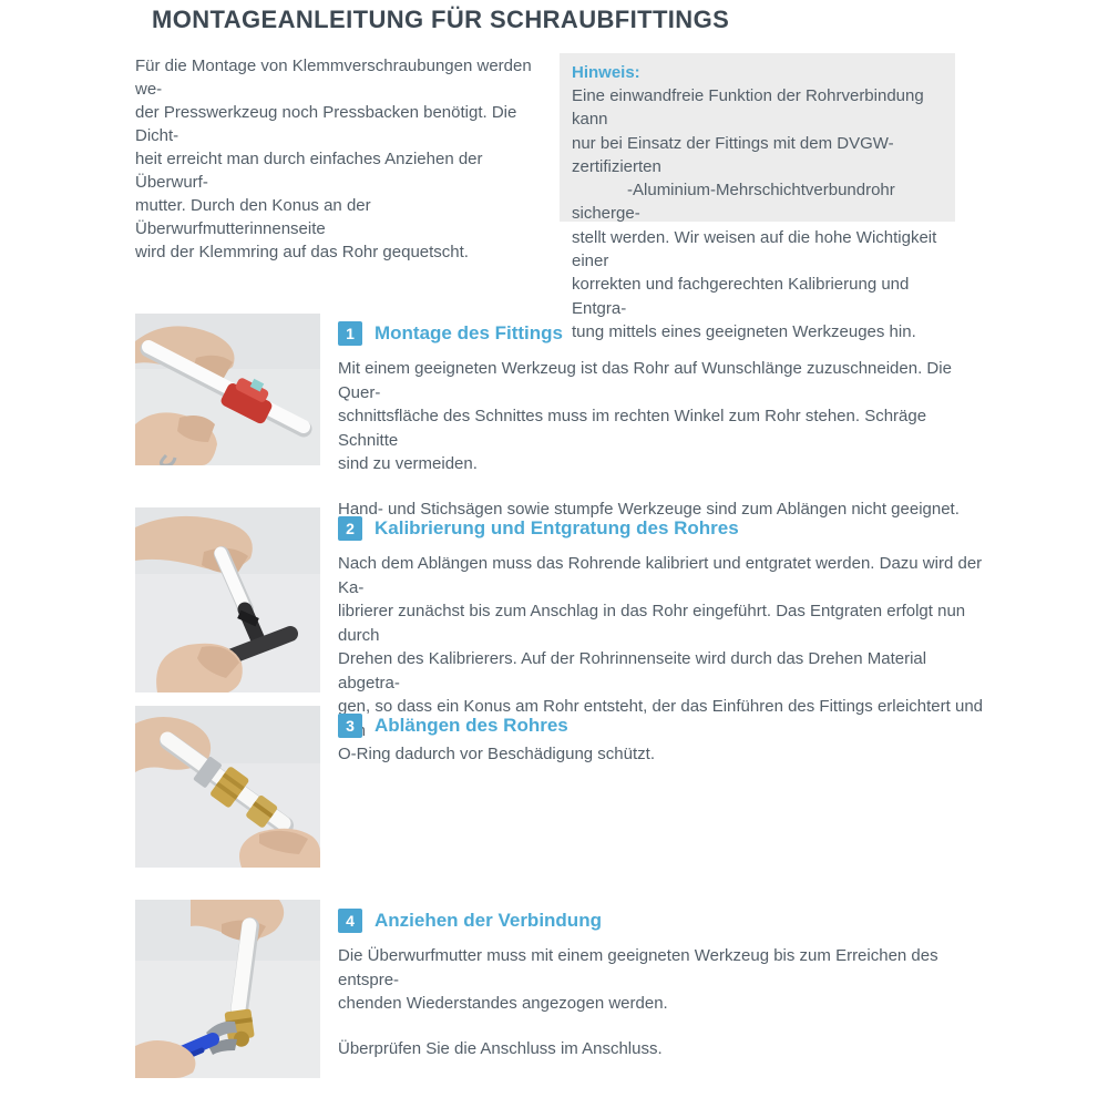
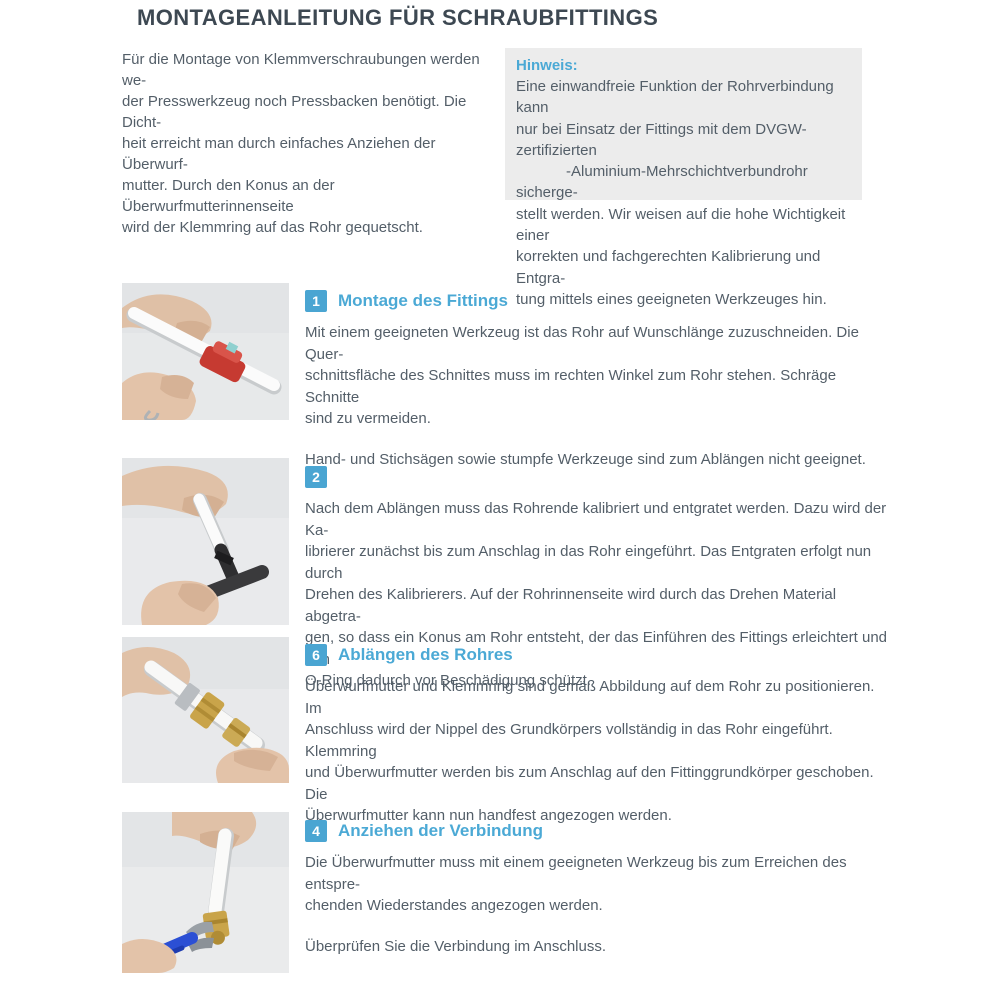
  MONTAGEANLEITUNG FÜR SCHRAUBFITTINGS
  Für die Montage von Klemmverschraubungen werden we-
  der Presswerkzeug noch Pressbacken benötigt. Die Dicht-
  heit erreicht man durch einfaches Anziehen der Überwurf-
  mutter. Durch den Konus an der Überwurfmutterinnenseite
  wird der Klemmring auf das Rohr gequetscht.
  Hinweis:
  Eine einwandfreie Funktion der Rohrverbindung kann
  nur bei Einsatz der Fittings mit dem DVGW-zertifizierten
  -Aluminium-Mehrschichtverbundrohr sicherge-
  stellt werden. Wir weisen auf die hohe Wichtigkeit einer
  korrekten und fachgerechten Kalibrierung und Entgra-
  tung mittels eines geeigneten Werkzeuges hin.
  1
  Montage des Fittings
  Mit einem geeigneten Werkzeug ist das Rohr auf Wunschlänge zuzuschneiden. Die Quer-
  schnittsfläche des Schnittes muss im rechten Winkel zum Rohr stehen. Schräge Schnitte
  sind zu vermeiden.
  Hand- und Stichsägen sowie stumpfe Werkzeuge sind zum Ablängen nicht geeignet.
  2
- Kalibrierung und Entgratung des Rohres
  Nach dem Ablängen muss das Rohrende kalibriert und entgratet werden. Dazu wird der Ka-
  librierer zunächst bis zum Anschlag in das Rohr eingeführt. Das Entgraten erfolgt nun durch
  Drehen des Kalibrierers. Auf der Rohrinnenseite wird durch das Drehen Material abgetra-
  gen, so dass ein Konus am Rohr entsteht, der das Einführen des Fittings erleichtert und
  O-Ring dadurch vor Beschädigung schützt.
- 3
+ 6
  Ablängen des Rohres
+ Überwurfmutter und Klemmring sind gemäß Abbildung auf dem Rohr zu positionieren. Im
+ Anschluss wird der Nippel des Grundkörpers vollständig in das Rohr eingeführt. Klemmring
+ und Überwurfmutter werden bis zum Anschlag auf den Fittinggrundkörper geschoben. Die
+ Überwurfmutter kann nun handfest angezogen werden.
  4
  Anziehen der Verbindung
  Die Überwurfmutter muss mit einem geeigneten Werkzeug bis zum Erreichen des entspre-
  chenden Wiederstandes angezogen werden.
- Überprüfen Sie die Anschluss im Anschluss.
+ Überprüfen Sie die Verbindung im Anschluss.
